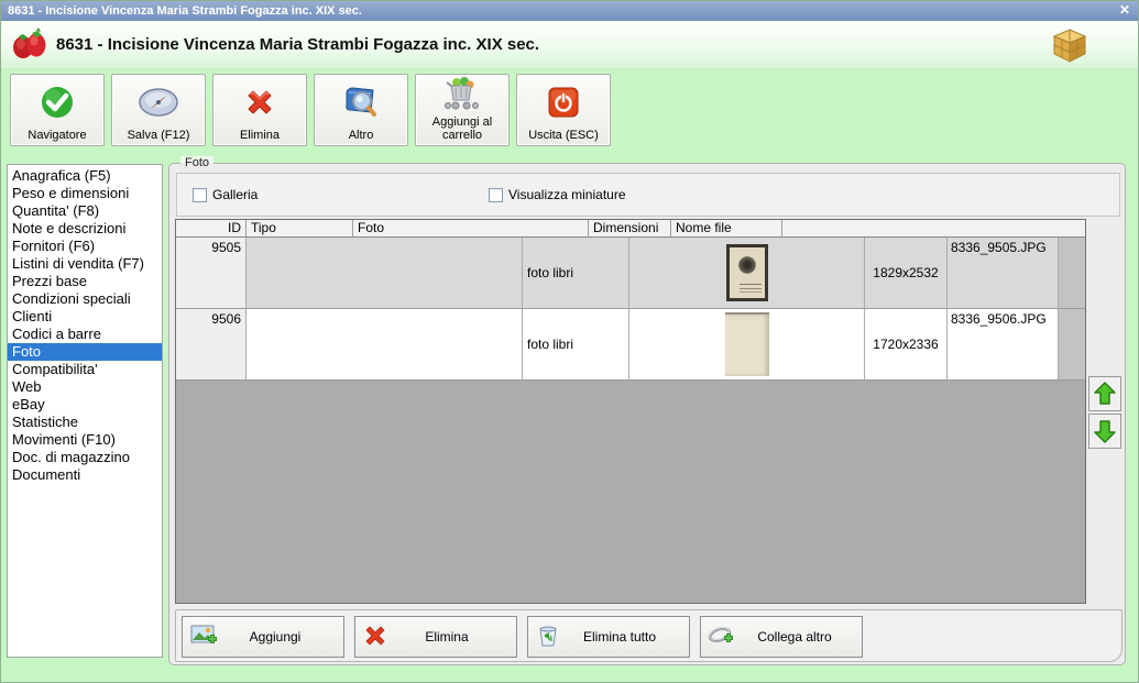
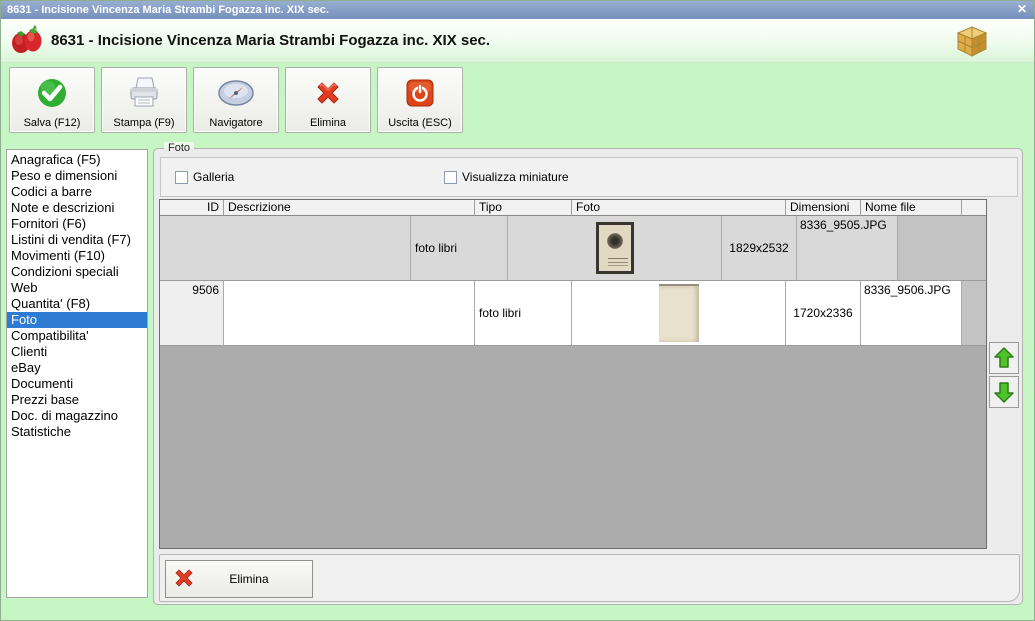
  8631 - Incisione Vincenza Maria Strambi Fogazza inc. XIX sec.
  ✕
  8631 - Incisione Vincenza Maria Strambi Fogazza inc. XIX sec.
- Navigatore
+ Salva (F12)
+ Stampa (F9)
- Salva (F12)
+ Navigatore
  Elimina
- Altro
- Aggiungi al carrello
  Uscita (ESC)
  Anagrafica (F5)
  Peso e dimensioni
- Quantita' (F8)
+ Codici a barre
  Note e descrizioni
  Fornitori (F6)
  Listini di vendita (F7)
- Prezzi base
+ Movimenti (F10)
  Condizioni speciali
- Clienti
+ Web
- Codici a barre
+ Quantita' (F8)
  Foto
  Compatibilita'
- Web
+ Clienti
  eBay
- Statistiche
+ Documenti
- Movimenti (F10)
+ Prezzi base
  Doc. di magazzino
- Documenti
+ Statistiche
  Foto
  Galleria
  Visualizza miniature
  ID
+ Descrizione
  Tipo
  Foto
  Dimensioni
  Nome file
- 9505
  foto libri
  1829x2532
  8336_9505.JPG
  9506
  foto libri
  1720x2336
  8336_9506.JPG
- Aggiungi
  Elimina
- Elimina tutto
- Collega altro
